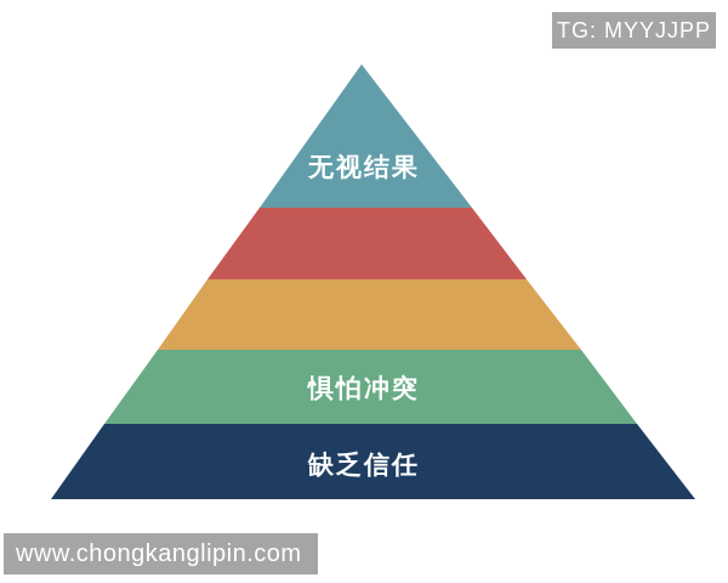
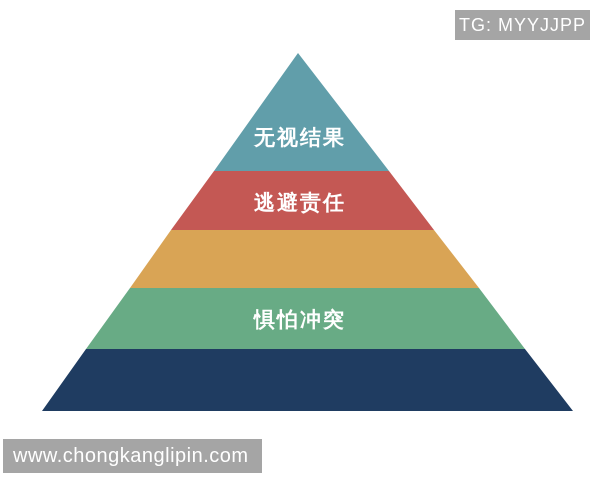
  TG: MYYJJPP
  无视结果
+ 逃避责任
  惧怕冲突
- 缺乏信任
  www.chongkanglipin.com
